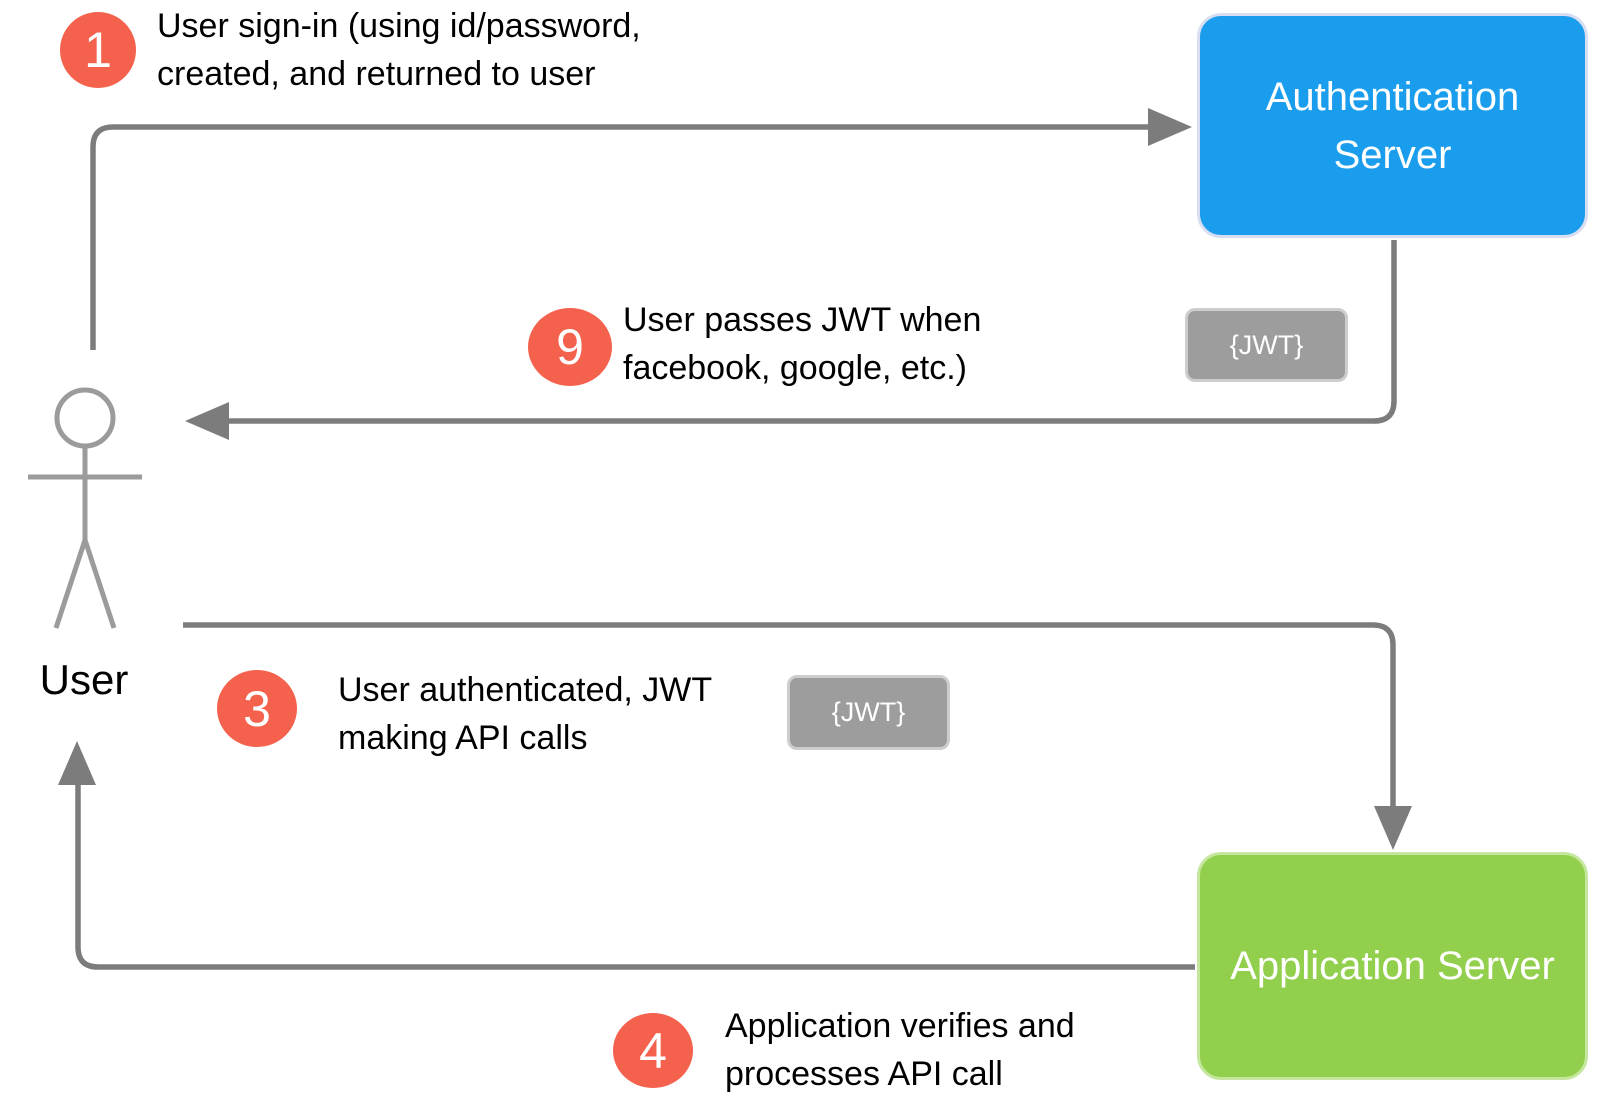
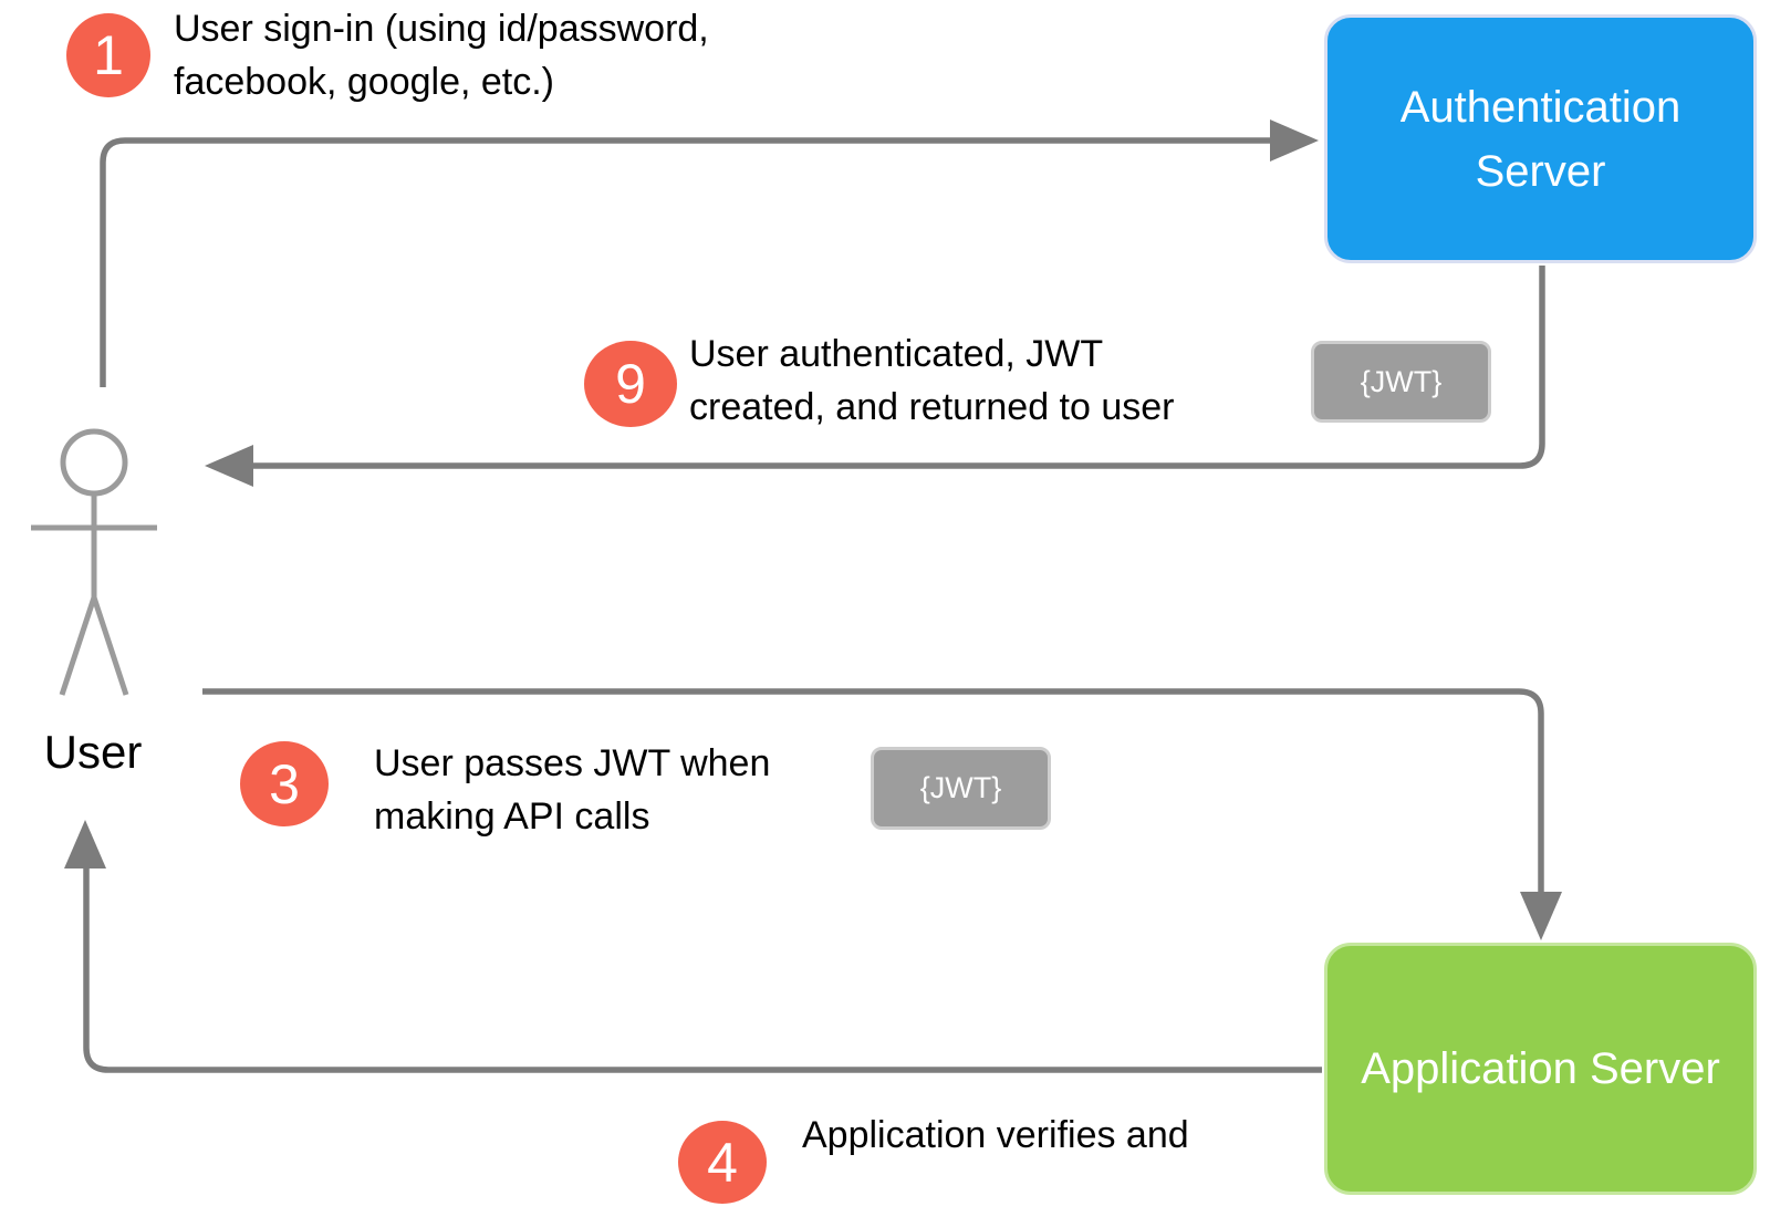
  Authentication Server
  Application Server
  User
  1
  9
  3
  4
  User sign-in (using id/password,
- created, and returned to user
+ facebook, google, etc.)
- User passes JWT when
+ User authenticated, JWT
- facebook, google, etc.)
+ created, and returned to user
- User authenticated, JWT
+ User passes JWT when
  making API calls
  Application verifies and
- processes API call
  {JWT}
  {JWT}
